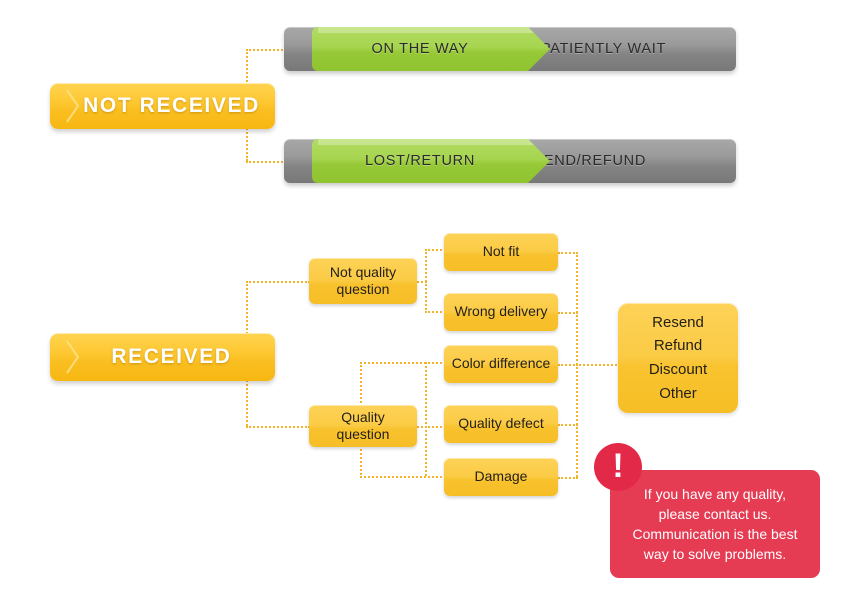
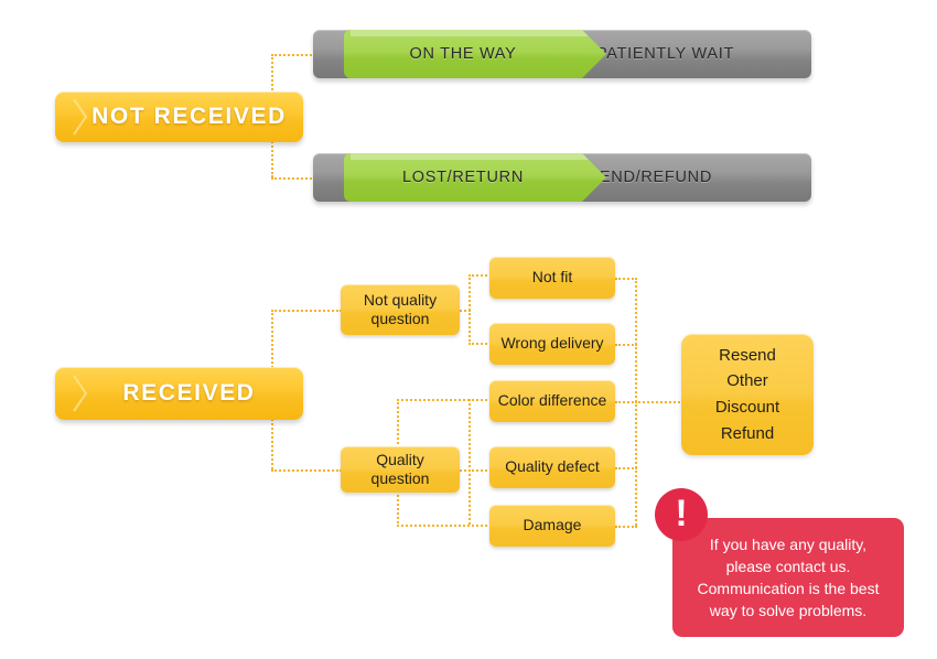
  NOT RECEIVED
  ON THE WAY
  LOST/RETURN
  RECEIVED
  Not quality
  question
  Quality question
  Not fit
  Wrong delivery
  Color difference
  Quality defect
  Damage
  Resend
- Refund
+ Other
  Discount
- Other
+ Refund
  !
  If you have any quality,
  please contact us.
  Communication is the best
  way to solve problems.
